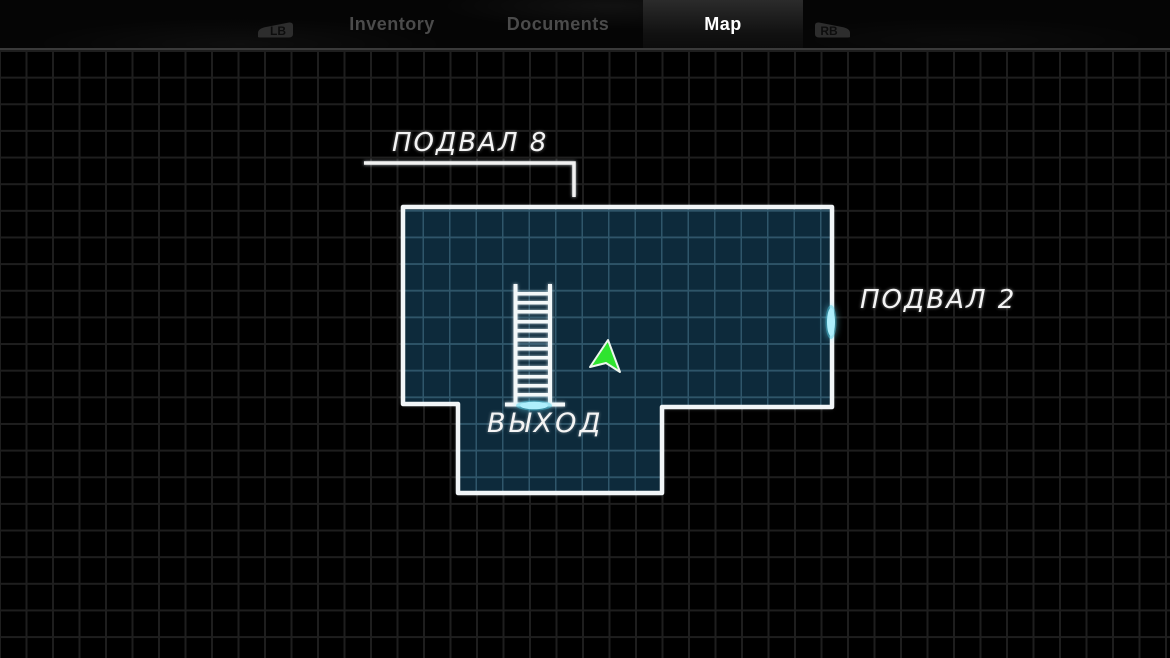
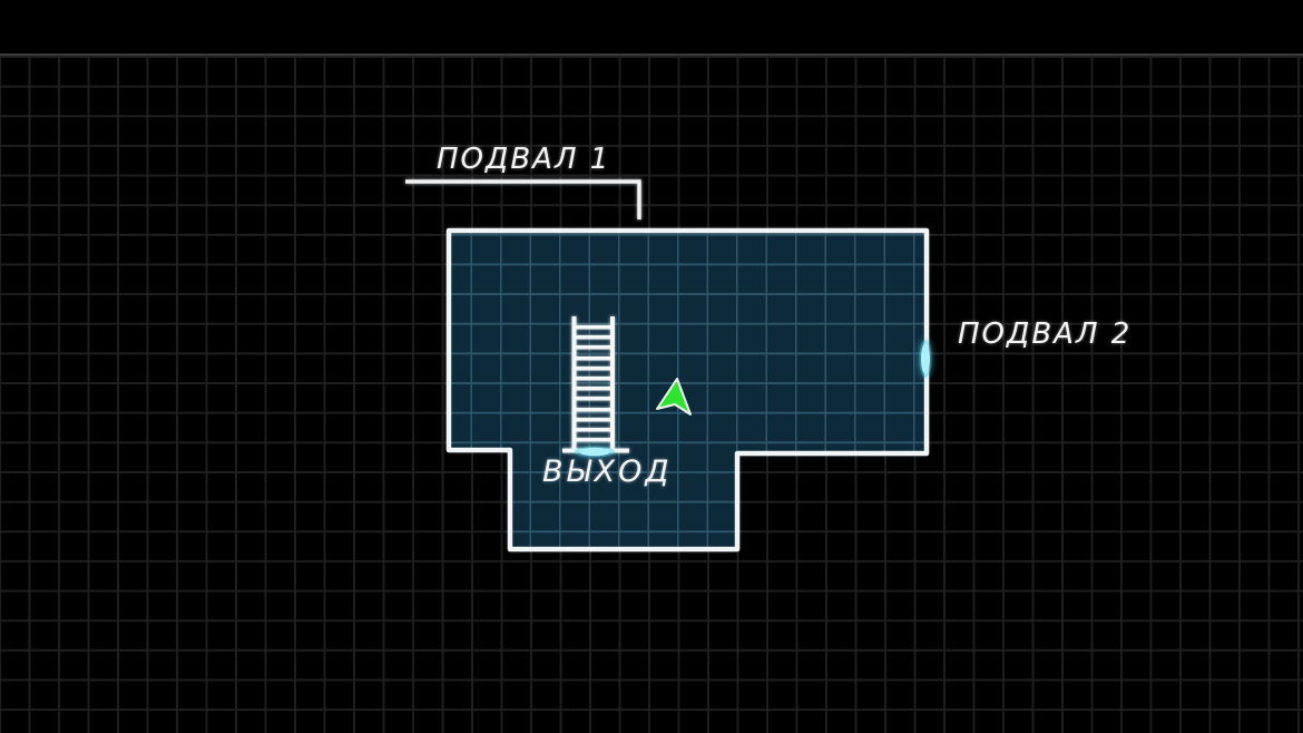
- LB
- Inventory
- Documents
- Map
- RB
- ПОДВАЛ 8
+ ПОДВАЛ 1
  ПОДВАЛ 2
  ВЫХОД
